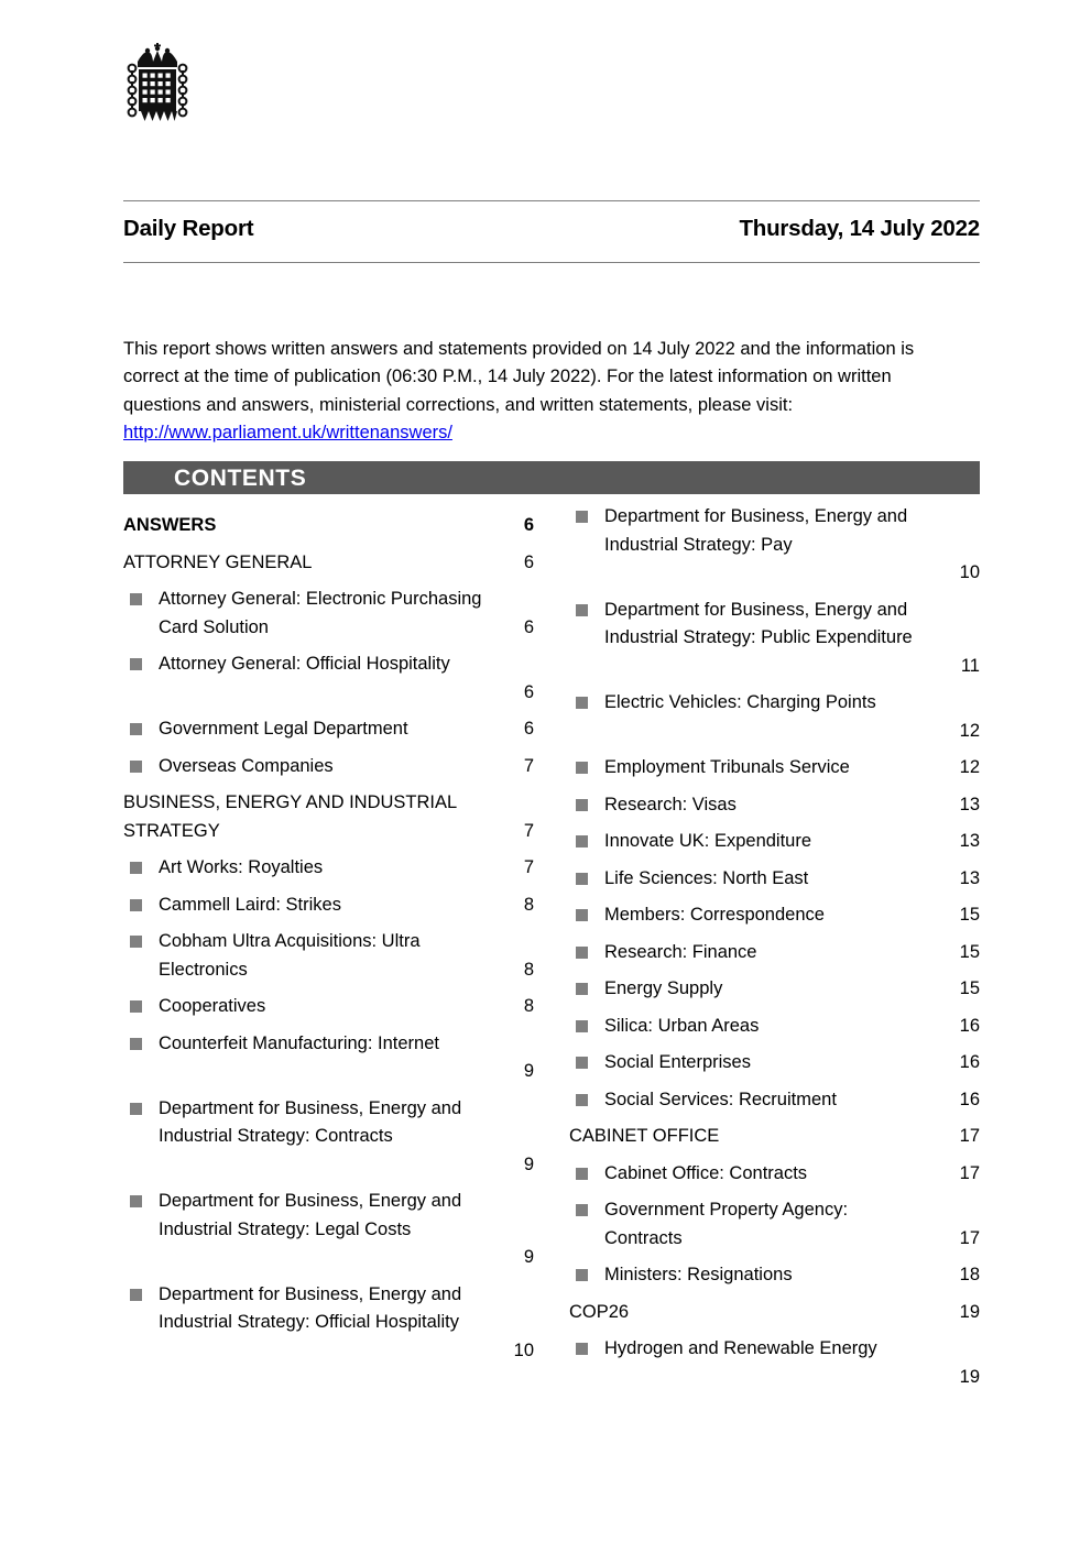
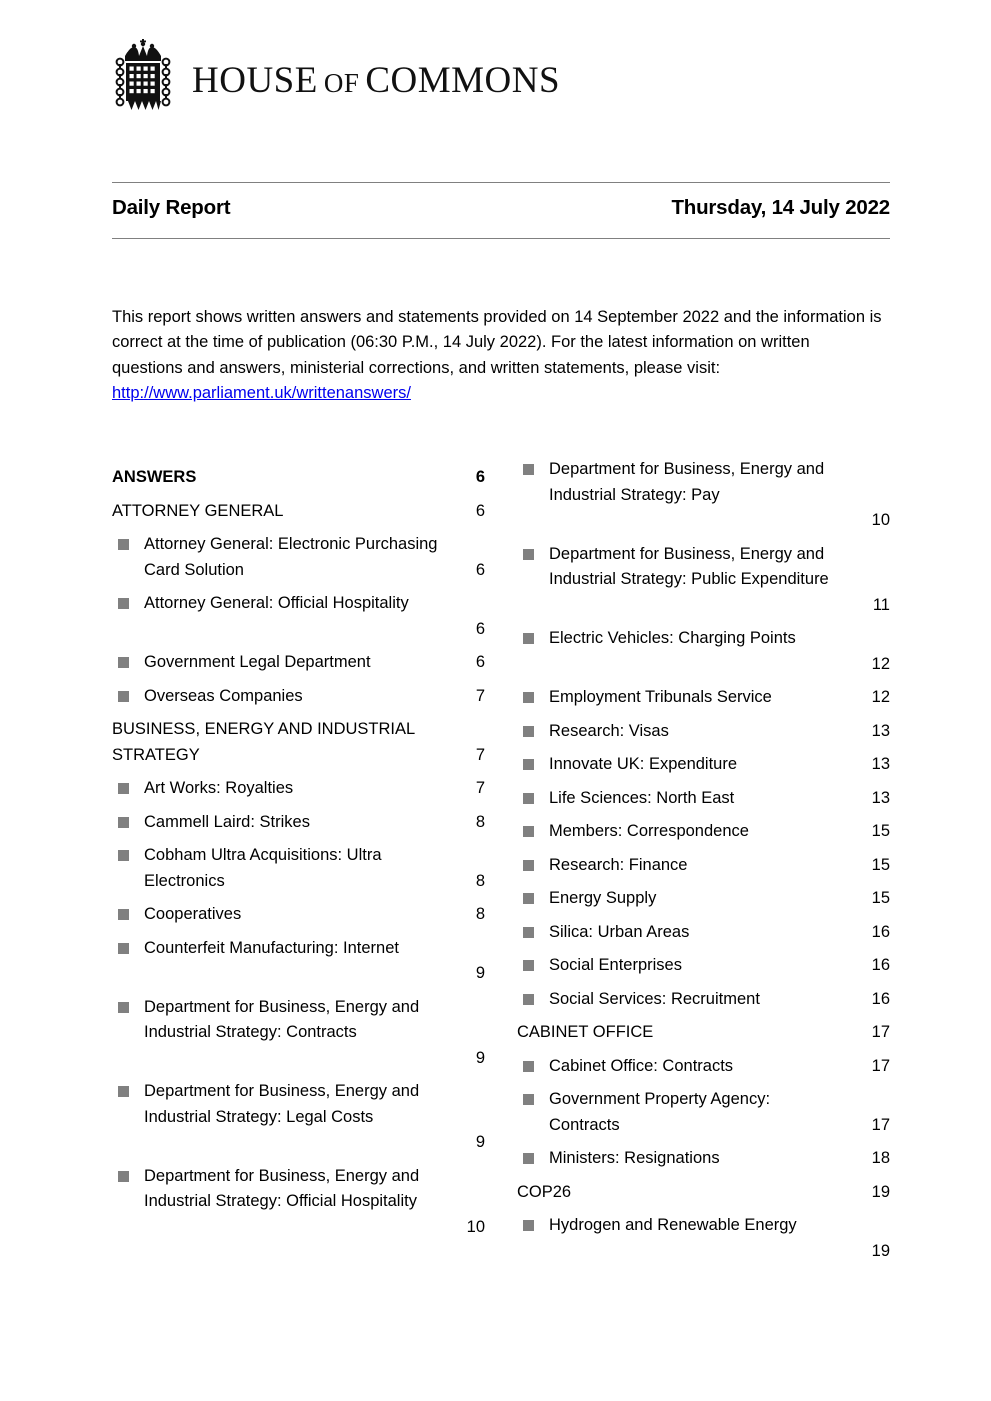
+ HOUSE OF COMMONS
  Daily Report
  Thursday, 14 July 2022
- This report shows written answers and statements provided on 14 July 2022 and the information is correct at the time of publication (06:30 P.M., 14 July 2022). For the latest information on written questions and answers, ministerial corrections, and written statements, please visit: http://www.parliament.uk/writtenanswers/
+ This report shows written answers and statements provided on 14 September 2022 and the information is correct at the time of publication (06:30 P.M., 14 July 2022). For the latest information on written questions and answers, ministerial corrections, and written statements, please visit: http://www.parliament.uk/writtenanswers/
- CONTENTS
  ANSWERS
  6
  ATTORNEY GENERAL
  6
  Attorney General: Electronic Purchasing Card Solution
  6
  Attorney General: Official Hospitality
  6
  Government Legal Department
  6
  Overseas Companies
  7
  BUSINESS, ENERGY AND INDUSTRIAL STRATEGY
  7
  Art Works: Royalties
  7
  Cammell Laird: Strikes
  8
  Cobham Ultra Acquisitions: Ultra Electronics
  8
  Cooperatives
  8
  Counterfeit Manufacturing: Internet
  9
  Department for Business, Energy and Industrial Strategy: Contracts
  9
  Department for Business, Energy and Industrial Strategy: Legal Costs
  9
  Department for Business, Energy and Industrial Strategy: Official Hospitality
  10
  Department for Business, Energy and Industrial Strategy: Pay
  10
  Department for Business, Energy and Industrial Strategy: Public Expenditure
  11
  Electric Vehicles: Charging Points
  12
  Employment Tribunals Service
  12
  Research: Visas
  13
  Innovate UK: Expenditure
  13
  Life Sciences: North East
  13
  Members: Correspondence
  15
  Research: Finance
  15
  Energy Supply
  15
  Silica: Urban Areas
  16
  Social Enterprises
  16
  Social Services: Recruitment
  16
  CABINET OFFICE
  17
  Cabinet Office: Contracts
  17
  Government Property Agency: Contracts
  17
  Ministers: Resignations
  18
  COP26
  19
  Hydrogen and Renewable Energy
  19
